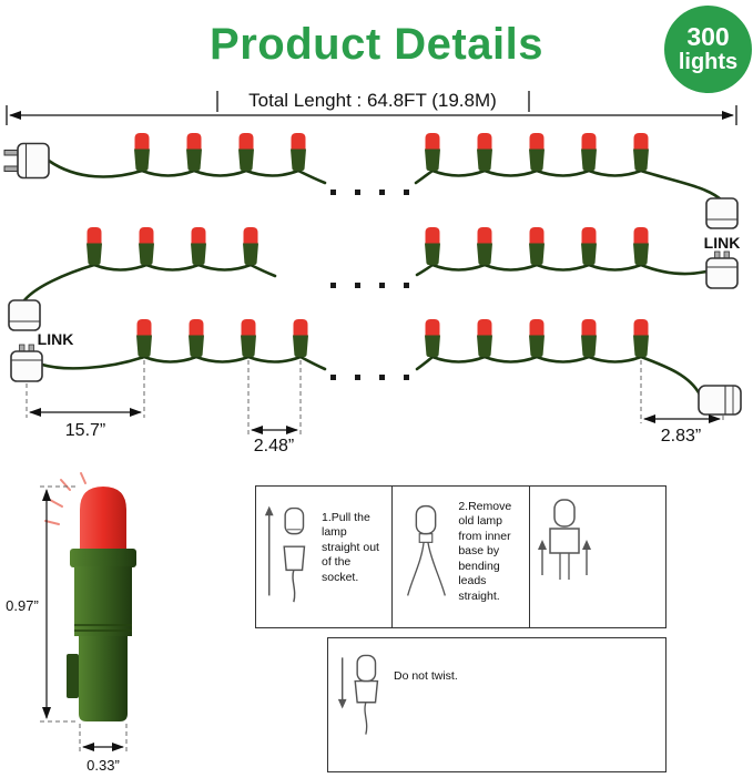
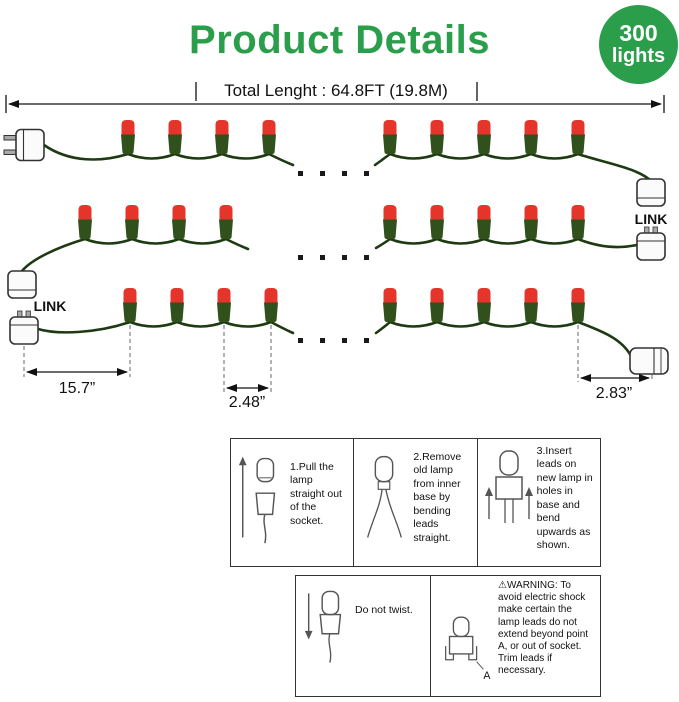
  Product Details
  300
  lights
  Total Lenght : 64.8FT (19.8M)
  LINK
  LINK
  15.7”
  2.48”
  2.83”
- 0.97”
- 0.33”
  1.Pull the lamp straight out of the socket.
  2.Remove old lamp from inner base by bending leads straight.
+ 3.Insert leads on new lamp in holes in base and bend upwards as shown.
  Do not twist.
+ A
+ ⚠WARNING: To avoid electric shock make certain the lamp leads do not extend beyond point A, or out of socket. Trim leads if necessary.
